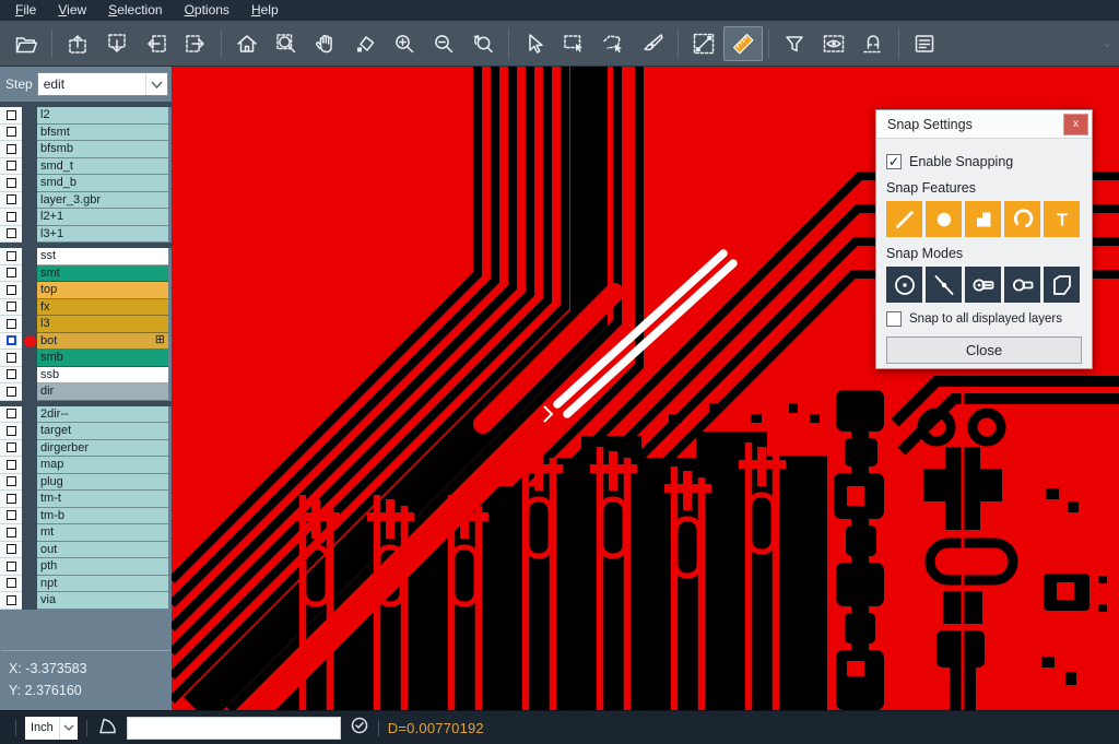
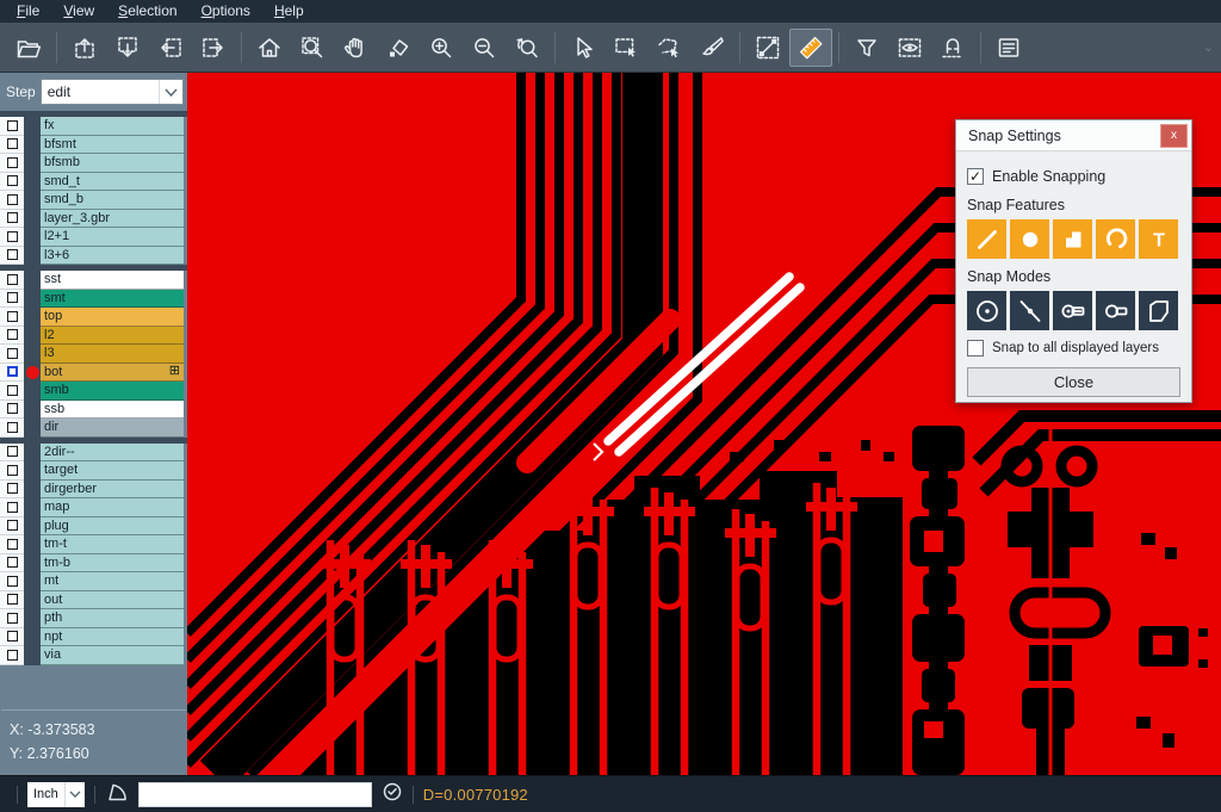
  File
  View
  Selection
  Options
  Help
  ⌄
  Step
  edit
- l2
+ fx
  bfsmt
  bfsmb
  smd_t
  smd_b
  layer_3.gbr
  l2+1
- l3+1
+ l3+6
  sst
  smt
  top
- fx
+ l2
  l3
  bot
  ⊞
  smb
  ssb
  dir
  2dir--
  target
  dirgerber
  map
  plug
  tm-t
  tm-b
  mt
  out
  pth
  npt
  via
  X: -3.373583
  Y: 2.376160
  Snap Settings
  x
  ✓
  Enable Snapping
  Snap Features
  T
  Snap Modes
  Snap to all displayed layers
  Close
  Inch
  D=0.00770192
